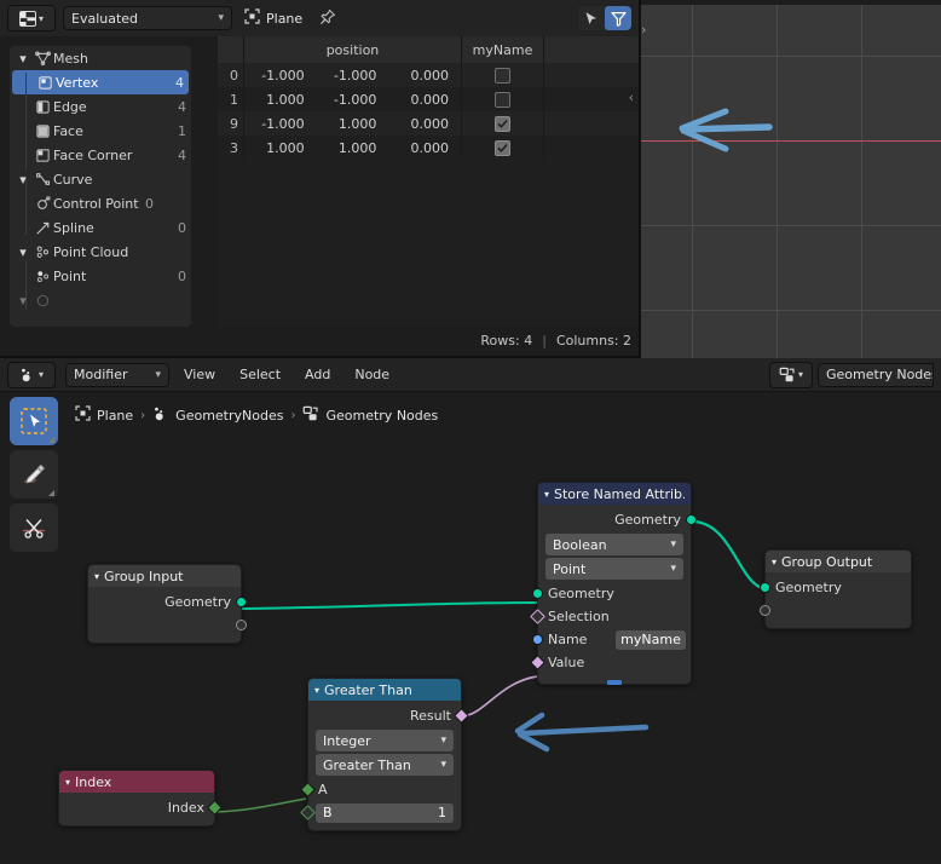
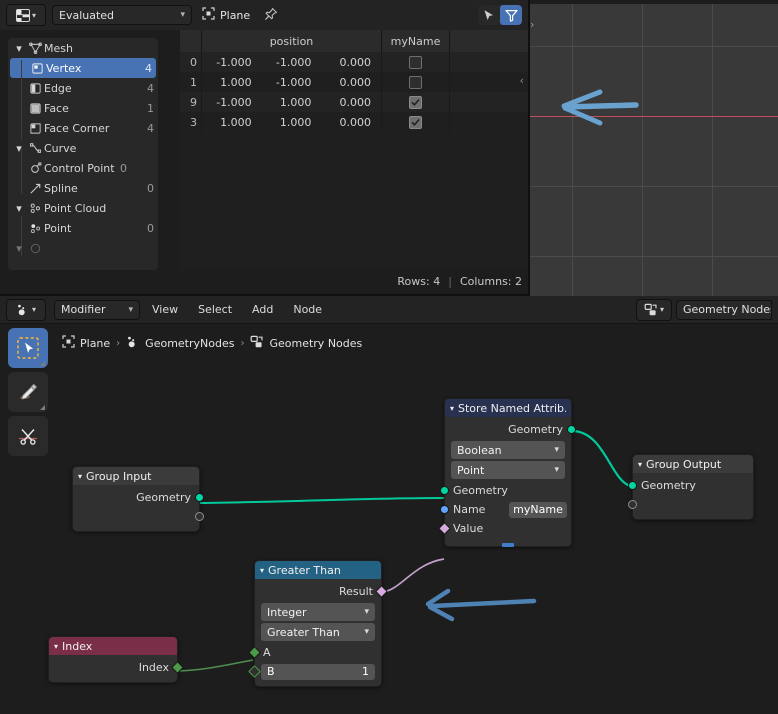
  ▾
  Evaluated
  ▾
  Plane
  ▾
  Mesh
  Vertex
  4
  Edge
  4
  Face
  1
  Face Corner
  4
  ▾
  Curve
  Control Point
  0
  Spline
  0
  ▾
  Point Cloud
  Point
  0
  ▾
  position
  myName
  0
  -1.000
  -1.000
  0.000
  1
  1.000
  -1.000
  0.000
  9
  -1.000
  1.000
  0.000
  3
  1.000
  1.000
  0.000
  ‹
  Rows: 4
  |
  Columns: 2
  ›
  ▾
  Modifier
  ▾
  View
  Select
  Add
  Node
  ▾
  Geometry Node
  Plane
  ›
  GeometryNodes
  ›
  Geometry Nodes
  ▾
  Group Input
  Geometry
  ▾
  Group Output
  Geometry
  ▾
  Store Named Attrib.
  Geometry
  Boolean
  ▾
  Point
  ▾
  Geometry
- Selection
  Name
  myName
  Value
  ▾
  Greater Than
  Result
  Integer
  ▾
  Greater Than
  ▾
  A
  B
  1
  ▾
  Index
  Index
